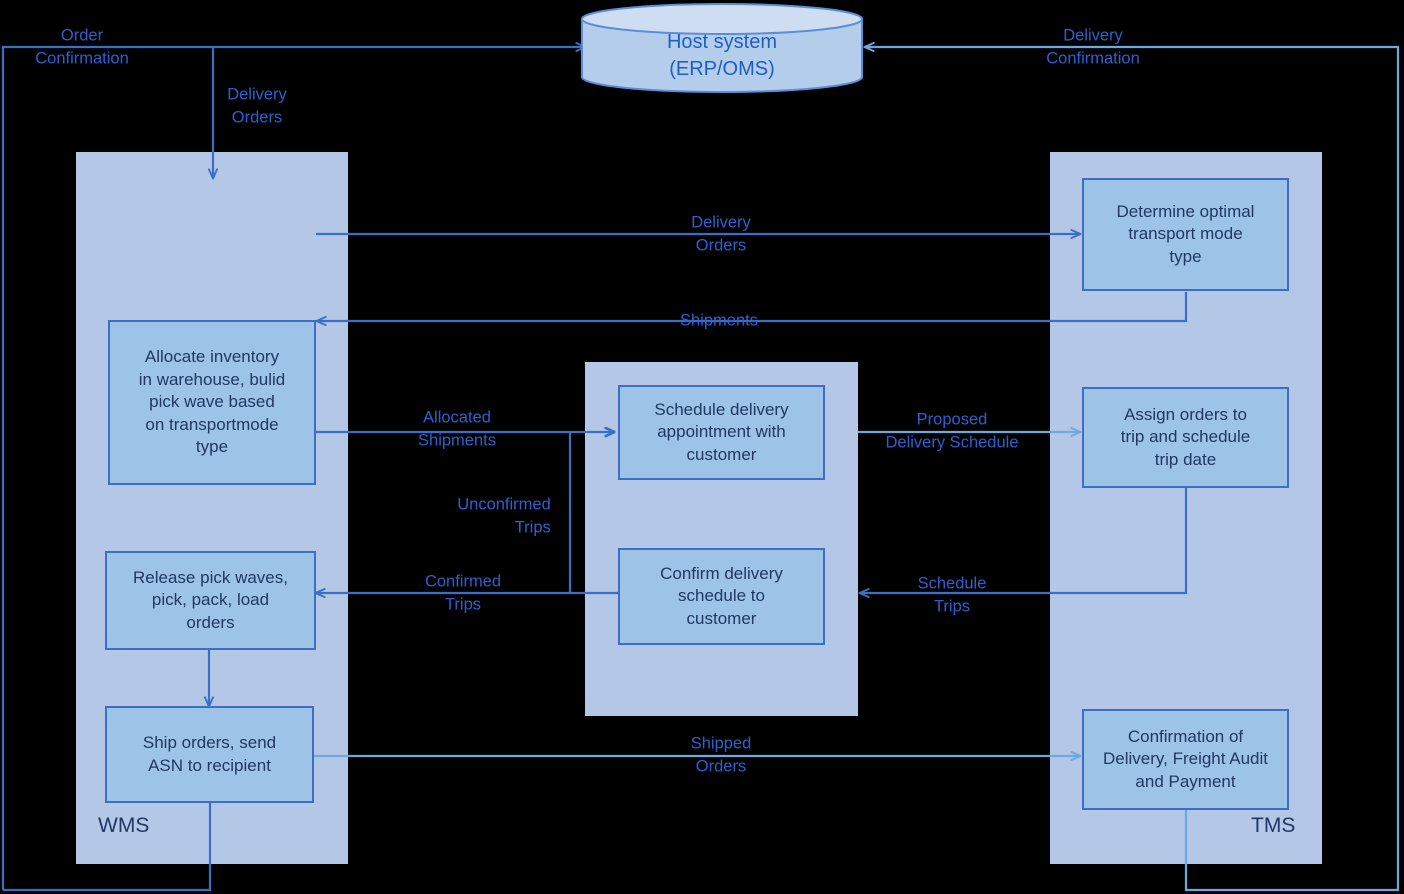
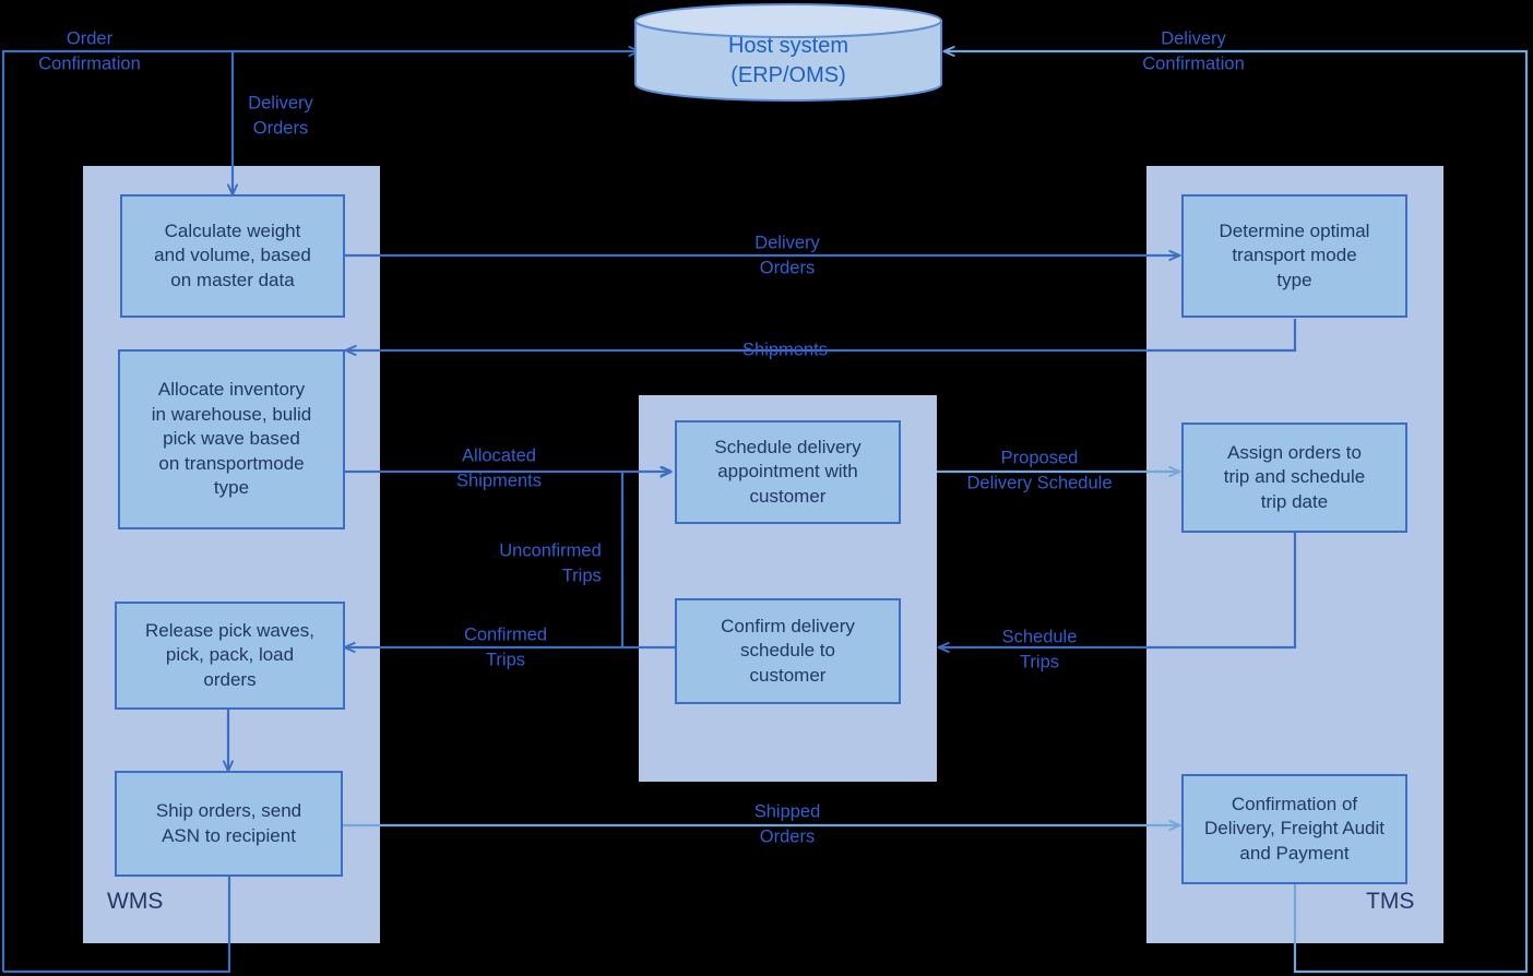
  Host system
  (ERP/OMS)
+ Calculate weight
+ and volume, based
+ on master data
  Allocate inventory
  in warehouse, bulid
  pick wave based
  on transportmode
  type
  Release pick waves,
  pick, pack, load
  orders
  Ship orders, send
  ASN to recipient
  Schedule delivery
  appointment with
  customer
  Confirm delivery
  schedule to
  customer
  Determine optimal
  transport mode
  type
  Assign orders to
  trip and schedule
  trip date
  Confirmation of
  Delivery, Freight Audit
  and Payment
  WMS
  TMS
  Order
  Confirmation
  Delivery
  Confirmation
  Delivery
  Orders
  Delivery
  Orders
  Shipments
  Allocated
  Shipments
  Unconfirmed
  Trips
  Confirmed
  Trips
  Proposed
  Delivery Schedule
  Schedule
  Trips
  Shipped
  Orders
